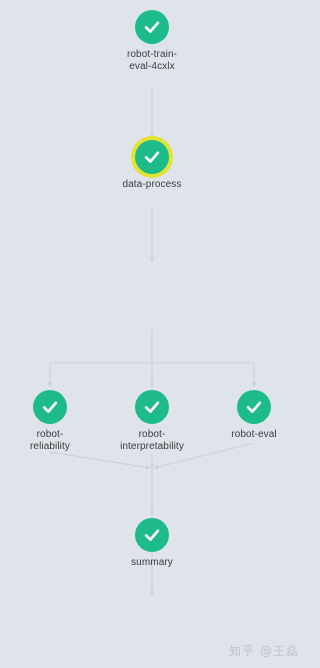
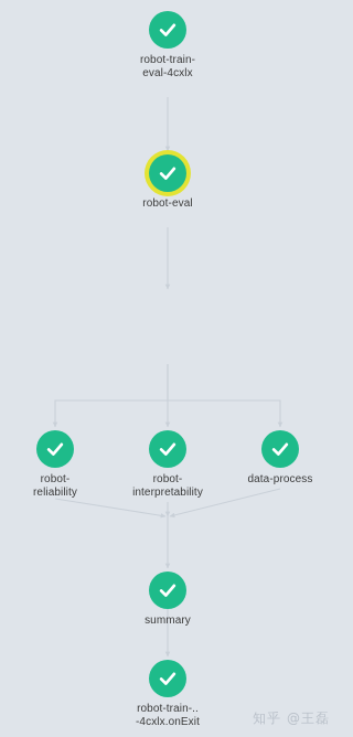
  robot-train-
  eval-4cxlx
- data-process
+ robot-eval
  robot-
  reliability
  robot-
  interpretability
- robot-eval
+ data-process
  summary
+ robot-train-..
+ -4cxlx.onExit
  知乎 @王磊
